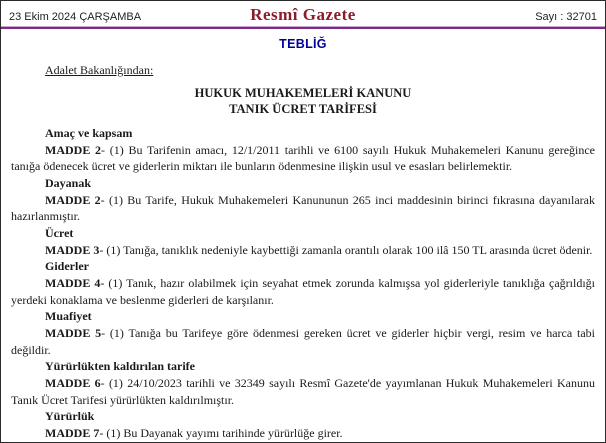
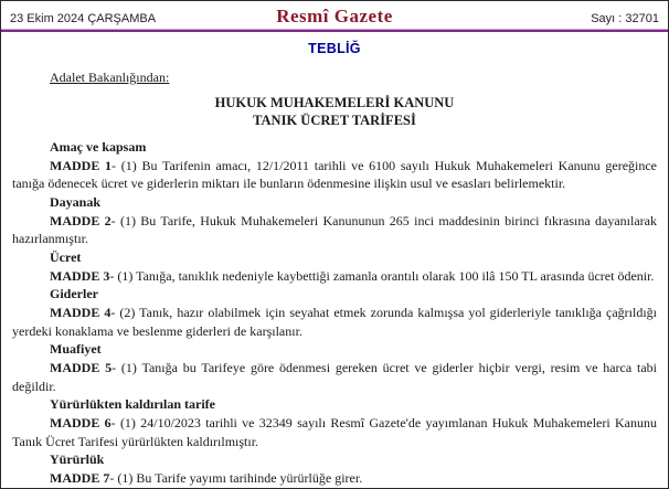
  23 Ekim 2024 ÇARŞAMBA
  Resmî Gazete
  Sayı : 32701
  TEBLİĞ
  Adalet Bakanlığından:
  HUKUK MUHAKEMELERİ KANUNU
  TANIK ÜCRET TARİFESİ
  Amaç ve kapsam
- MADDE 2- (1) Bu Tarifenin amacı, 12/1/2011 tarihli ve 6100 sayılı Hukuk Muhakemeleri Kanunu gereğince tanığa ödenecek ücret ve giderlerin miktarı ile bunların ödenmesine ilişkin usul ve esasları belirlemektir.
+ MADDE 1- (1) Bu Tarifenin amacı, 12/1/2011 tarihli ve 6100 sayılı Hukuk Muhakemeleri Kanunu gereğince tanığa ödenecek ücret ve giderlerin miktarı ile bunların ödenmesine ilişkin usul ve esasları belirlemektir.
  Dayanak
  MADDE 2- (1) Bu Tarife, Hukuk Muhakemeleri Kanununun 265 inci maddesinin birinci fıkrasına dayanılarak hazırlanmıştır.
  Ücret
  MADDE 3- (1) Tanığa, tanıklık nedeniyle kaybettiği zamanla orantılı olarak 100 ilâ 150 TL arasında ücret ödenir.
  Giderler
- MADDE 4- (1) Tanık, hazır olabilmek için seyahat etmek zorunda kalmışsa yol giderleriyle tanıklığa çağrıldığı yerdeki konaklama ve beslenme giderleri de karşılanır.
+ MADDE 4- (2) Tanık, hazır olabilmek için seyahat etmek zorunda kalmışsa yol giderleriyle tanıklığa çağrıldığı yerdeki konaklama ve beslenme giderleri de karşılanır.
  Muafiyet
  MADDE 5- (1) Tanığa bu Tarifeye göre ödenmesi gereken ücret ve giderler hiçbir vergi, resim ve harca tabi değildir.
  Yürürlükten kaldırılan tarife
  MADDE 6- (1) 24/10/2023 tarihli ve 32349 sayılı Resmî Gazete'de yayımlanan Hukuk Muhakemeleri Kanunu Tanık Ücret Tarifesi yürürlükten kaldırılmıştır.
  Yürürlük
- MADDE 7- (1) Bu Dayanak yayımı tarihinde yürürlüğe girer.
+ MADDE 7- (1) Bu Tarife yayımı tarihinde yürürlüğe girer.
